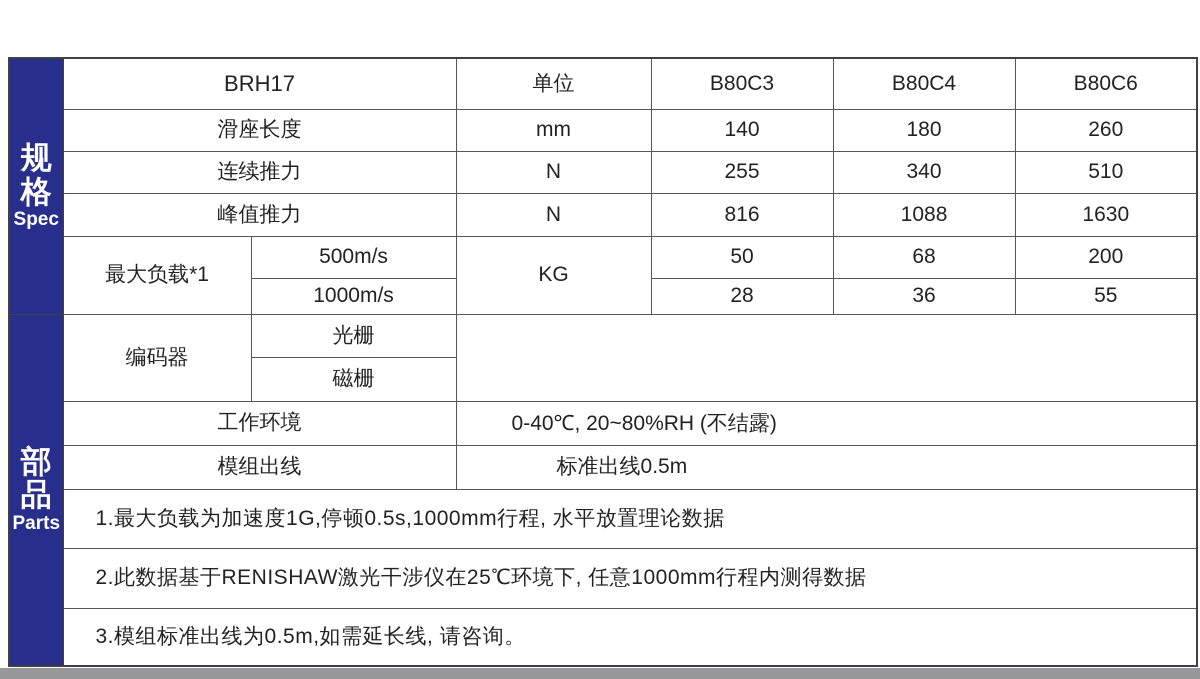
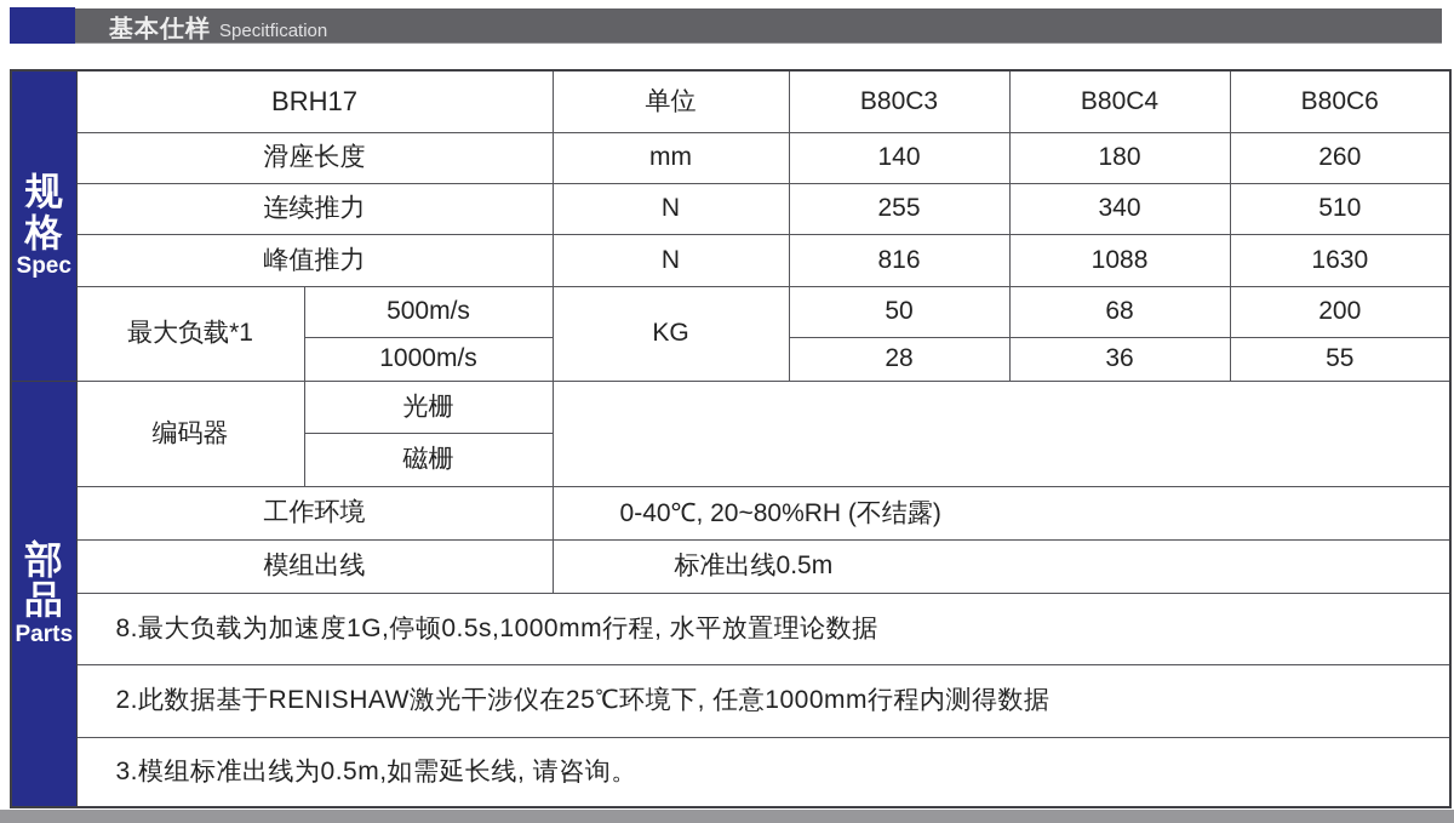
+ 基本仕样
+ Specitfication
  规 格 Spec	BRH17	单位	B80C3	B80C4	B80C6
  滑座长度	mm	140	180	260
  连续推力	N	255	340	510
  峰值推力	N	816	1088	1630
  最大负载*1	500m/s	KG	50	68	200
  1000m/s	28	36	55
  部 品 Parts	编码器	光栅
  磁栅
  工作环境	0-40℃, 20~80%RH (不结露)
  模组出线	标准出线0.5m
- 1.最大负载为加速度1G,停顿0.5s,1000mm行程, 水平放置理论数据
+ 8.最大负载为加速度1G,停顿0.5s,1000mm行程, 水平放置理论数据
  2.此数据基于RENISHAW激光干涉仪在25℃环境下, 任意1000mm行程内测得数据
  3.模组标准出线为0.5m,如需延长线, 请咨询。
